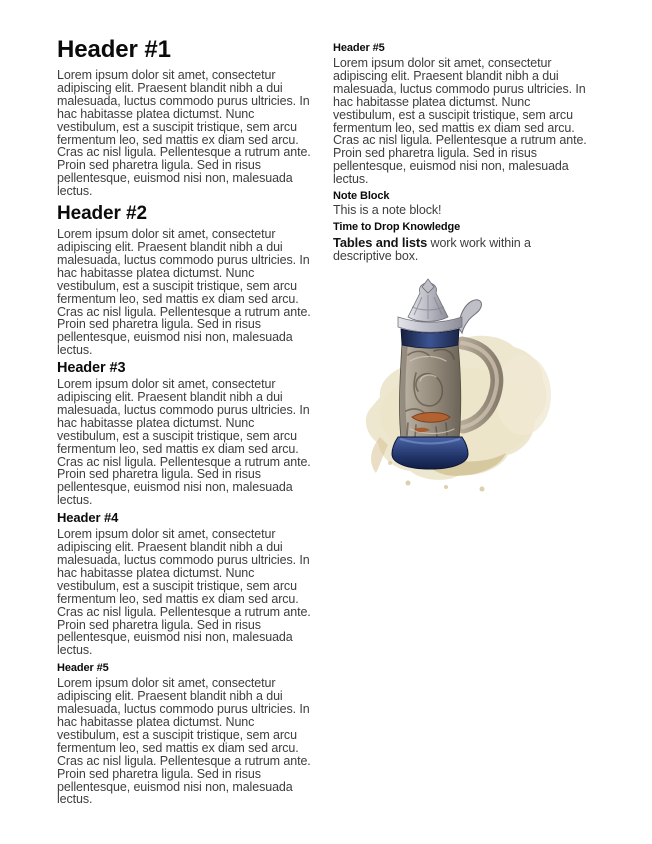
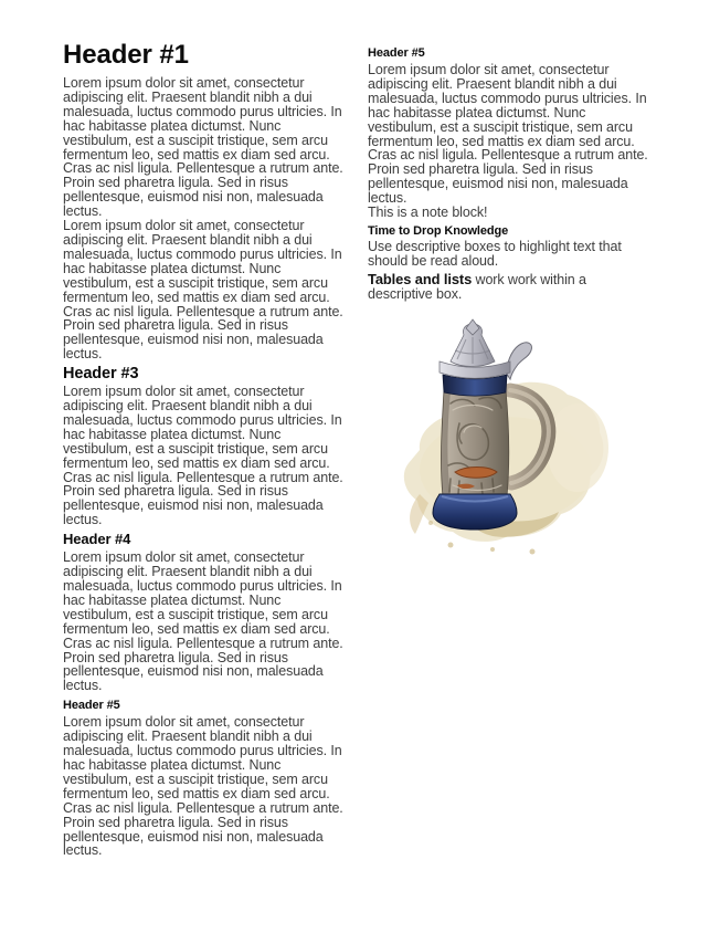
  Header #1
  Lorem ipsum dolor sit amet, consectetur adipiscing elit. Praesent blandit nibh a dui malesuada, luctus commodo purus ultricies. In hac habitasse platea dictumst. Nunc vestibulum, est a suscipit tristique, sem arcu fermentum leo, sed mattis ex diam sed arcu. Cras ac nisl ligula. Pellentesque a rutrum ante. Proin sed pharetra ligula. Sed in risus pellentesque, euismod nisi non, malesuada lectus.
- Header #2
  Lorem ipsum dolor sit amet, consectetur adipiscing elit. Praesent blandit nibh a dui malesuada, luctus commodo purus ultricies. In hac habitasse platea dictumst. Nunc vestibulum, est a suscipit tristique, sem arcu fermentum leo, sed mattis ex diam sed arcu. Cras ac nisl ligula. Pellentesque a rutrum ante. Proin sed pharetra ligula. Sed in risus pellentesque, euismod nisi non, malesuada lectus.
  Header #3
  Lorem ipsum dolor sit amet, consectetur adipiscing elit. Praesent blandit nibh a dui malesuada, luctus commodo purus ultricies. In hac habitasse platea dictumst. Nunc vestibulum, est a suscipit tristique, sem arcu fermentum leo, sed mattis ex diam sed arcu. Cras ac nisl ligula. Pellentesque a rutrum ante. Proin sed pharetra ligula. Sed in risus pellentesque, euismod nisi non, malesuada lectus.
  Header #4
  Lorem ipsum dolor sit amet, consectetur adipiscing elit. Praesent blandit nibh a dui malesuada, luctus commodo purus ultricies. In hac habitasse platea dictumst. Nunc vestibulum, est a suscipit tristique, sem arcu fermentum leo, sed mattis ex diam sed arcu. Cras ac nisl ligula. Pellentesque a rutrum ante. Proin sed pharetra ligula. Sed in risus pellentesque, euismod nisi non, malesuada lectus.
  Header #5
  Lorem ipsum dolor sit amet, consectetur adipiscing elit. Praesent blandit nibh a dui malesuada, luctus commodo purus ultricies. In hac habitasse platea dictumst. Nunc vestibulum, est a suscipit tristique, sem arcu fermentum leo, sed mattis ex diam sed arcu. Cras ac nisl ligula. Pellentesque a rutrum ante. Proin sed pharetra ligula. Sed in risus pellentesque, euismod nisi non, malesuada lectus.
  Header #5
  Lorem ipsum dolor sit amet, consectetur adipiscing elit. Praesent blandit nibh a dui malesuada, luctus commodo purus ultricies. In hac habitasse platea dictumst. Nunc vestibulum, est a suscipit tristique, sem arcu fermentum leo, sed mattis ex diam sed arcu. Cras ac nisl ligula. Pellentesque a rutrum ante. Proin sed pharetra ligula. Sed in risus pellentesque, euismod nisi non, malesuada lectus.
- Note Block
  This is a note block!
  Time to Drop Knowledge
+ Use descriptive boxes to highlight text that should be read aloud.
  Tables and lists work work within a descriptive box.
